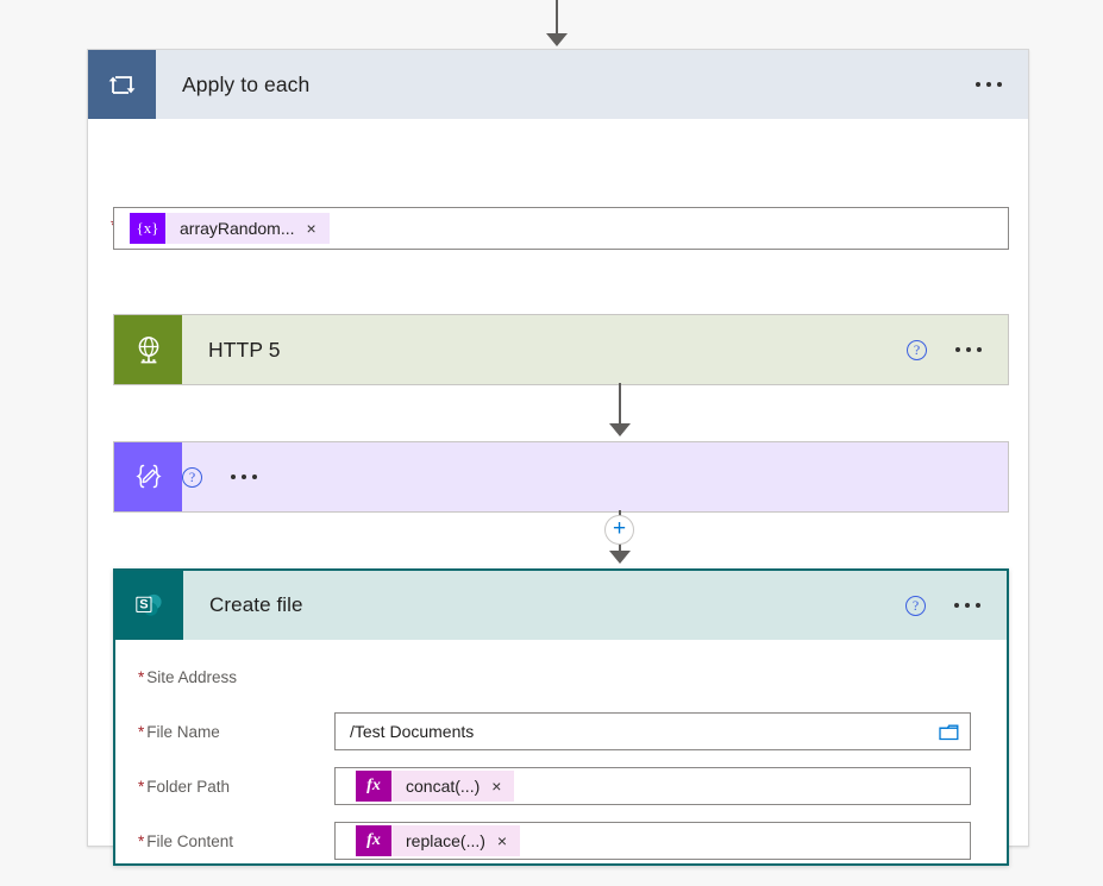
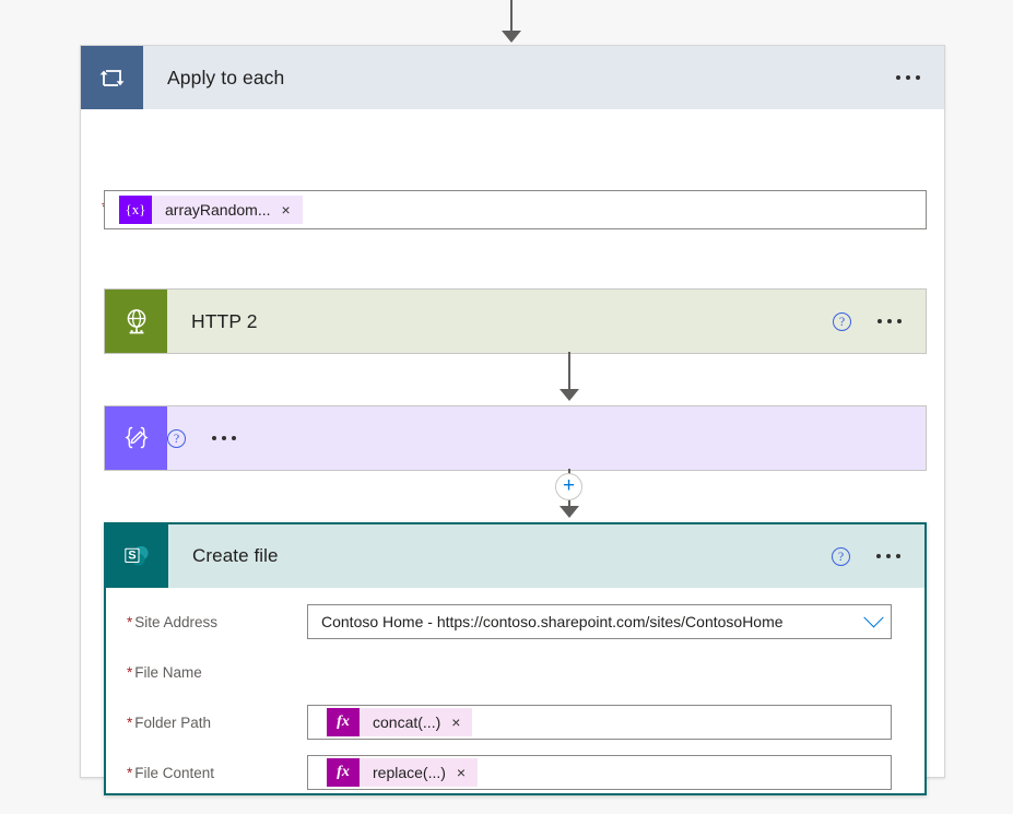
  Apply to each
  {x}
  arrayRandom...
  ×
- HTTP 5
+ HTTP 2
  ?
  ?
  +
  S
  Create file
  ?
  * Site Address
+ Contoso Home - https://contoso.sharepoint.com/sites/ContosoHome
  * File Name
- /Test Documents
  * Folder Path
  fx
  concat(...)
  ×
  * File Content
  fx
  replace(...)
  ×
